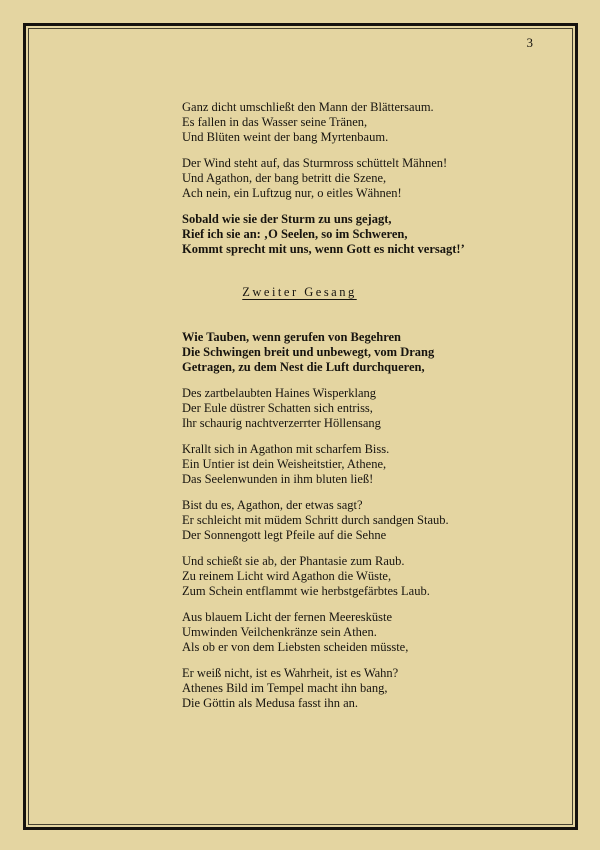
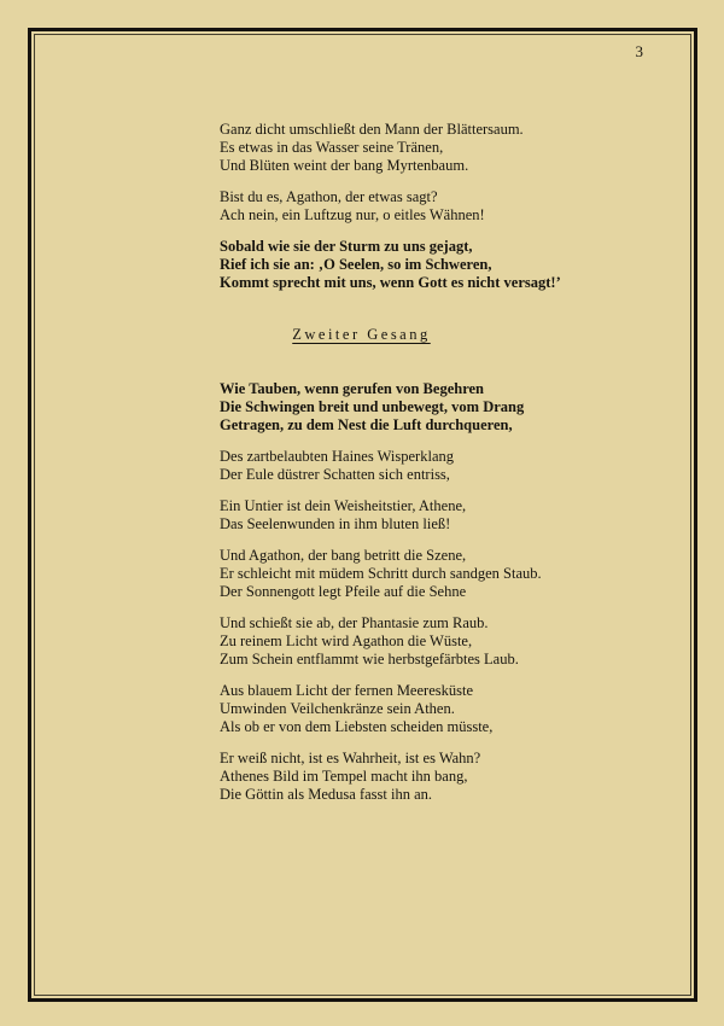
  3
  Ganz dicht umschließt den Mann der Blättersaum.
- Es fallen in das Wasser seine Tränen,
+ Es etwas in das Wasser seine Tränen,
  Und Blüten weint der bang Myrtenbaum.
- Der Wind steht auf, das Sturmross schüttelt Mähnen!
- Und Agathon, der bang betritt die Szene,
+ Bist du es, Agathon, der etwas sagt?
  Ach nein, ein Luftzug nur, o eitles Wähnen!
  Sobald wie sie der Sturm zu uns gejagt,
  Rief ich sie an: ‚O Seelen, so im Schweren,
  Kommt sprecht mit uns, wenn Gott es nicht versagt!’
  Zweiter Gesang
  Wie Tauben, wenn gerufen von Begehren
  Die Schwingen breit und unbewegt, vom Drang
  Getragen, zu dem Nest die Luft durchqueren,
  Des zartbelaubten Haines Wisperklang
  Der Eule düstrer Schatten sich entriss,
- Ihr schaurig nachtverzerrter Höllensang
- Krallt sich in Agathon mit scharfem Biss.
  Ein Untier ist dein Weisheitstier, Athene,
  Das Seelenwunden in ihm bluten ließ!
- Bist du es, Agathon, der etwas sagt?
+ Und Agathon, der bang betritt die Szene,
  Er schleicht mit müdem Schritt durch sandgen Staub.
  Der Sonnengott legt Pfeile auf die Sehne
  Und schießt sie ab, der Phantasie zum Raub.
  Zu reinem Licht wird Agathon die Wüste,
  Zum Schein entflammt wie herbstgefärbtes Laub.
  Aus blauem Licht der fernen Meeresküste
  Umwinden Veilchenkränze sein Athen.
  Als ob er von dem Liebsten scheiden müsste,
  Er weiß nicht, ist es Wahrheit, ist es Wahn?
  Athenes Bild im Tempel macht ihn bang,
  Die Göttin als Medusa fasst ihn an.
